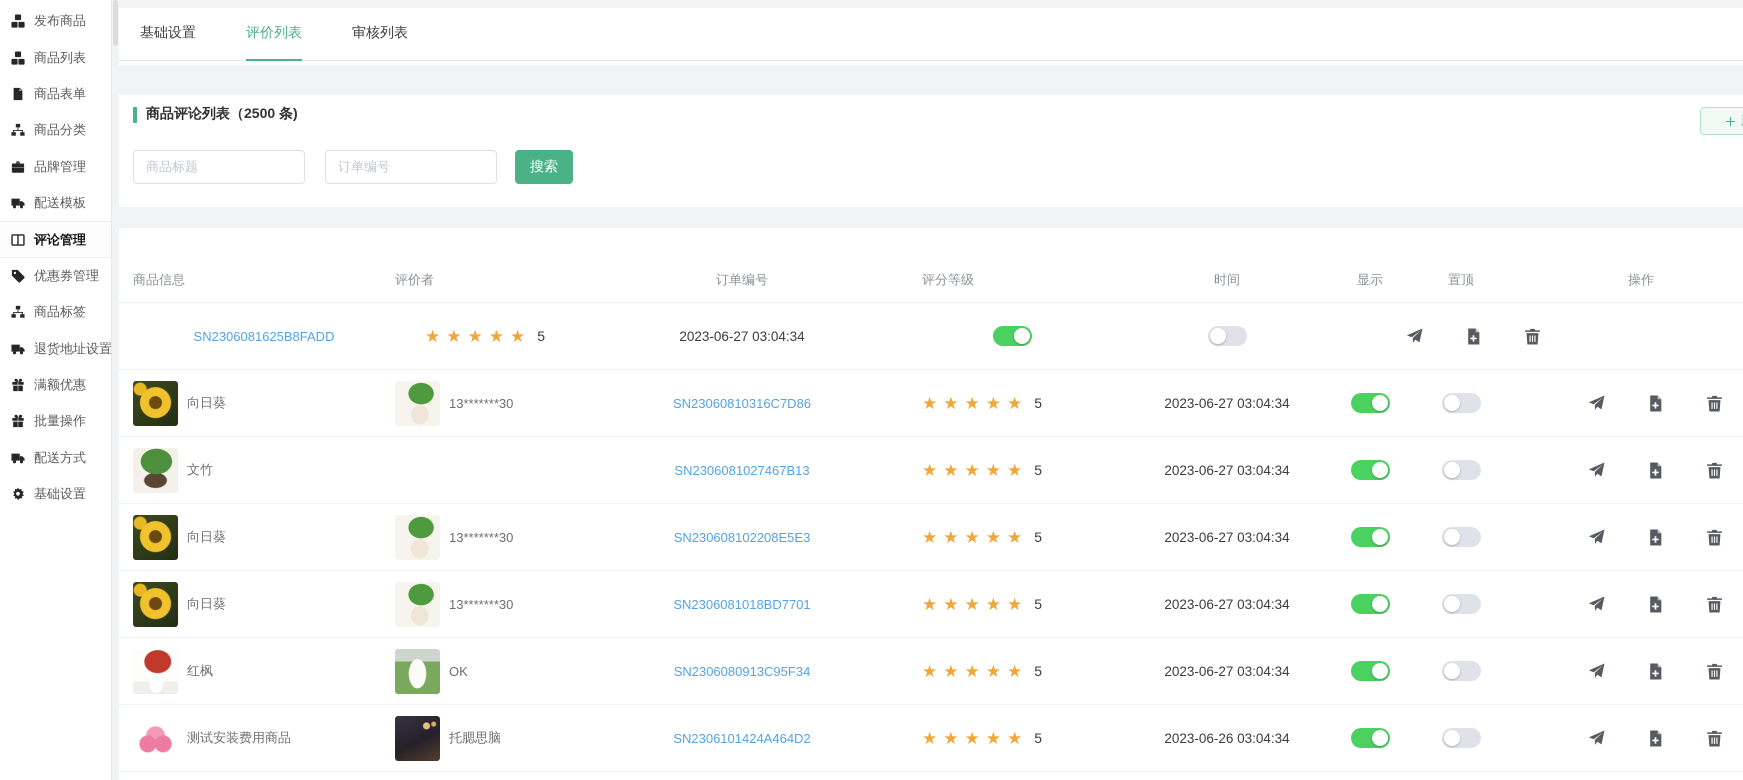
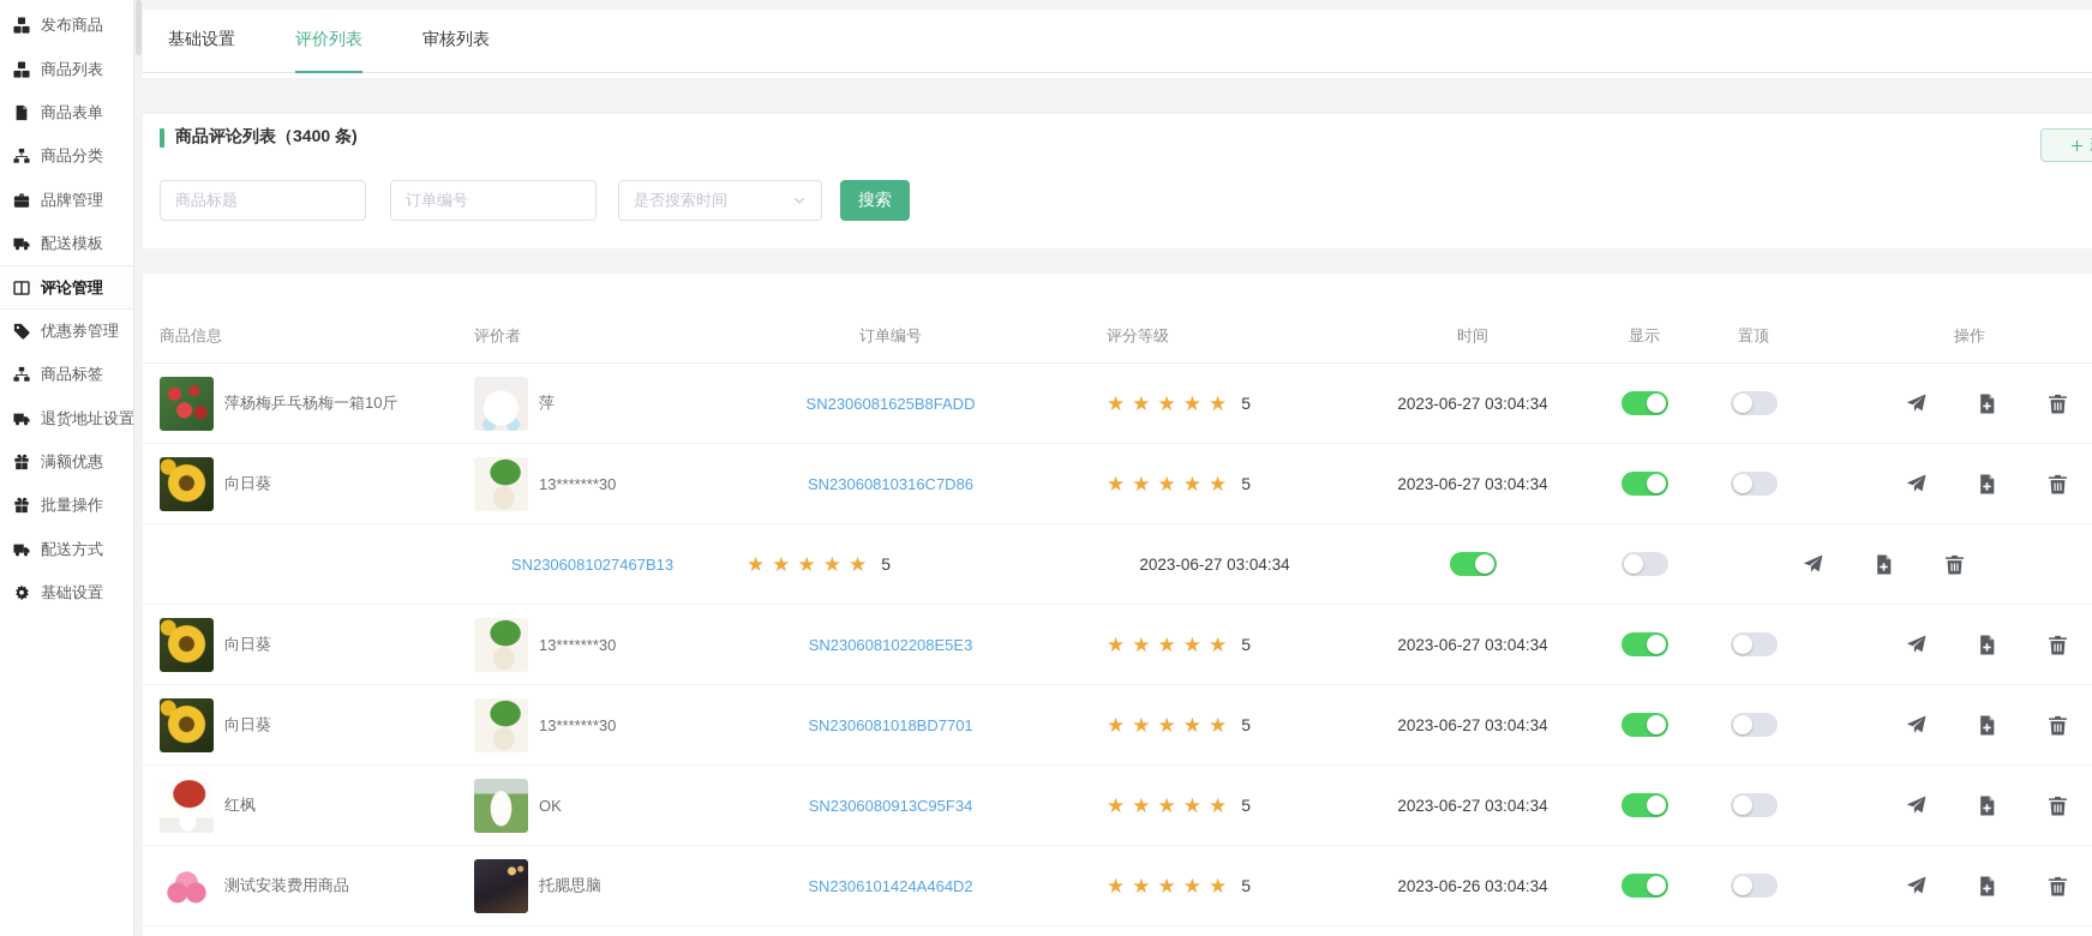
  发布商品
  商品列表
  商品表单
  商品分类
  品牌管理
  配送模板
  评论管理
  优惠券管理
  商品标签
  退货地址设置
  满额优惠
  批量操作
  配送方式
  基础设置
  基础设置
  评价列表
  审核列表
- 商品评论列表（2500 条)
+ 商品评论列表（3400 条)
  商品标题
  订单编号
+ 是否搜索时间
  搜索
  商品信息
  评价者
  订单编号
  评分等级
  时间
  显示
  置顶
  操作
+ 萍杨梅乒乓杨梅一箱10斤
+ 萍
  SN2306081625B8FADD
  ★★★★★
  5
  2023-06-27 03:04:34
  向日葵
  13*******30
  SN23060810316C7D86
  ★★★★★
  5
  2023-06-27 03:04:34
- 文竹
  SN2306081027467B13
  ★★★★★
  5
  2023-06-27 03:04:34
  向日葵
  13*******30
  SN230608102208E5E3
  ★★★★★
  5
  2023-06-27 03:04:34
  向日葵
  13*******30
  SN2306081018BD7701
  ★★★★★
  5
  2023-06-27 03:04:34
  红枫
  OK
  SN2306080913C95F34
  ★★★★★
  5
  2023-06-27 03:04:34
  测试安装费用商品
  托腮思脑
  SN2306101424A464D2
  ★★★★★
  5
  2023-06-26 03:04:34
